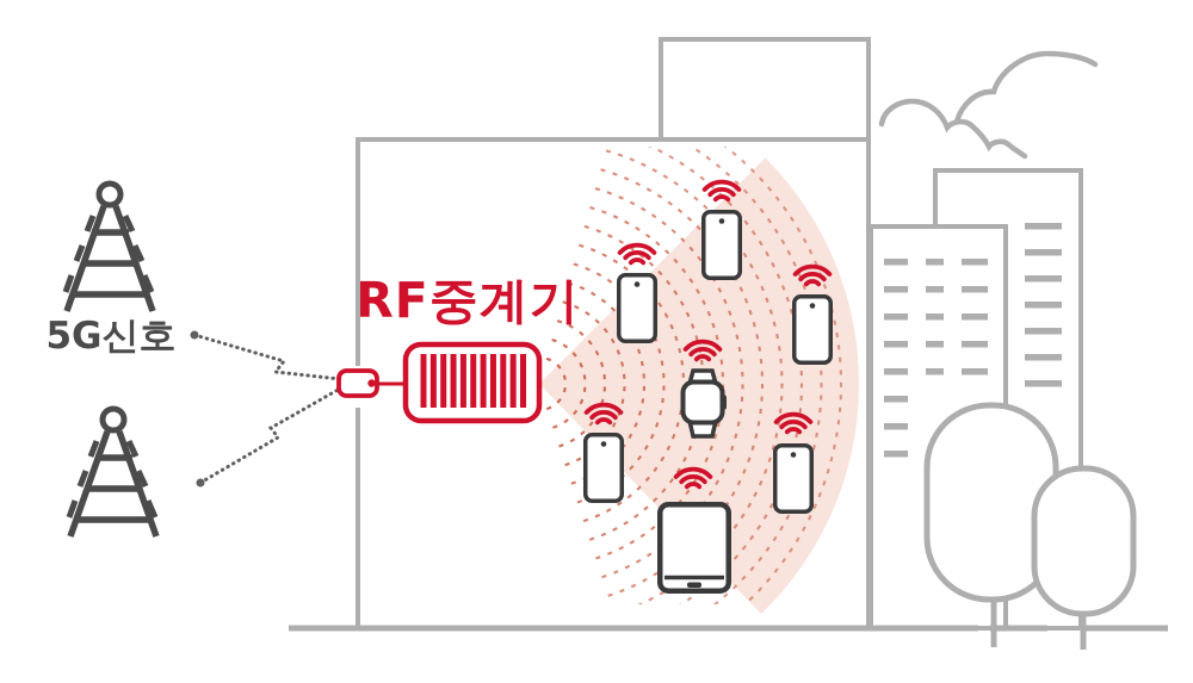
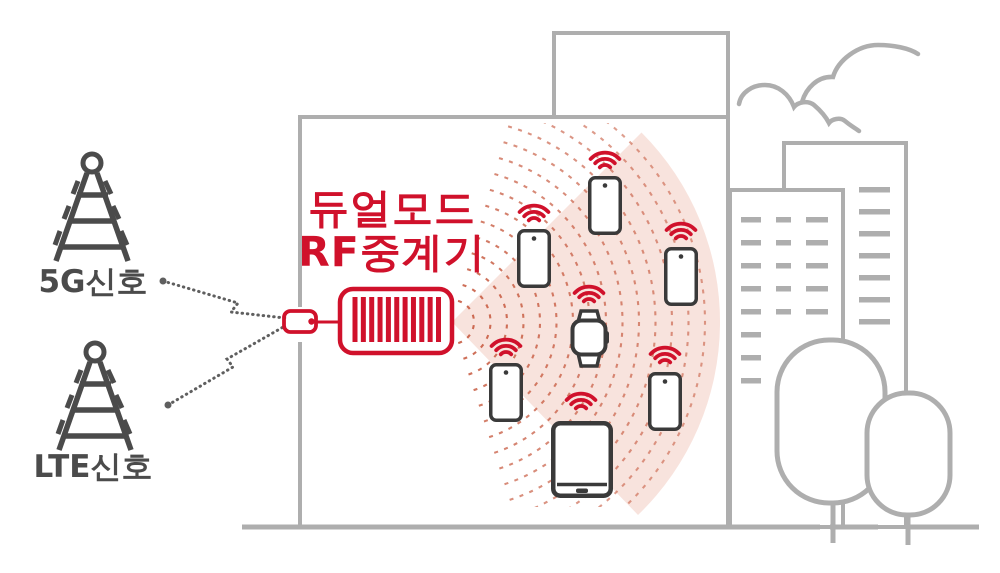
  5G신호
+ LTE신호
+ 듀얼모드
  RF중계기
